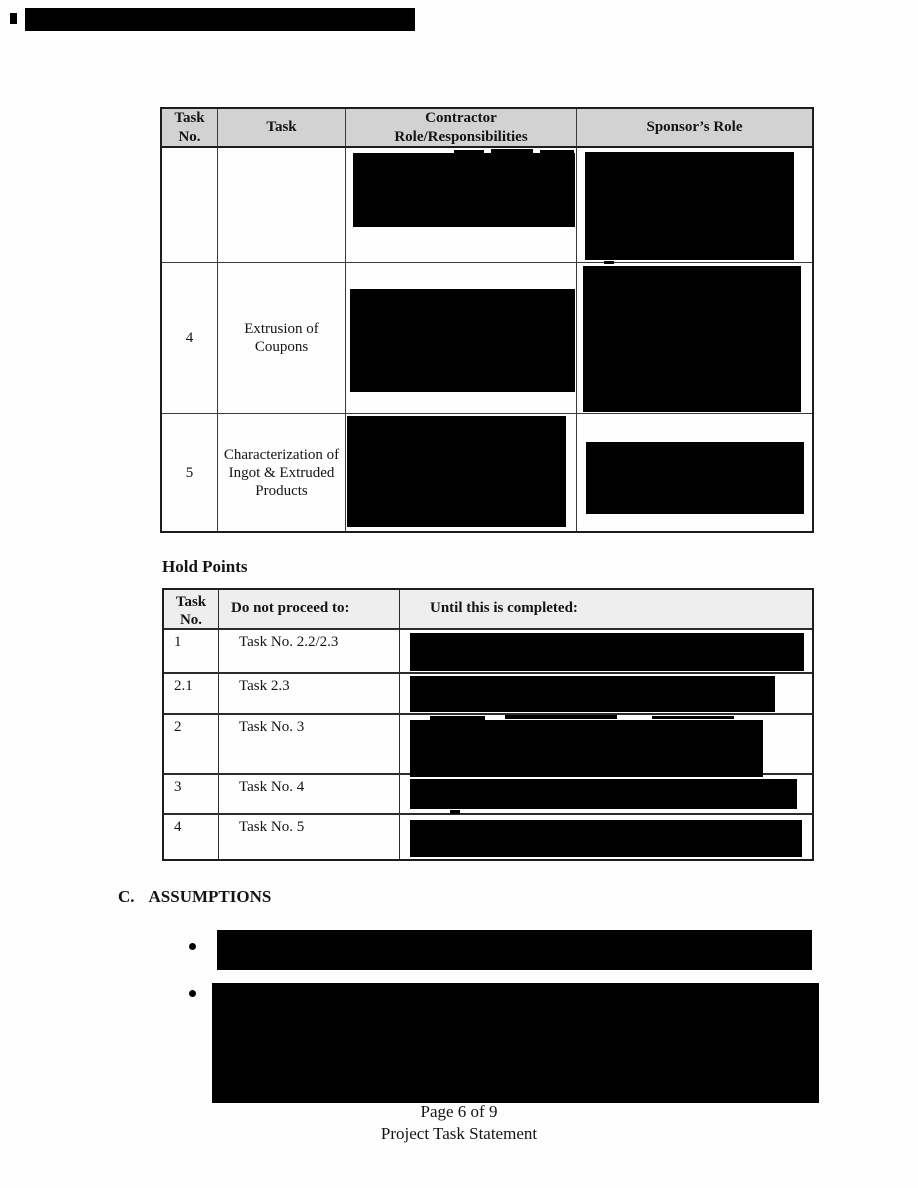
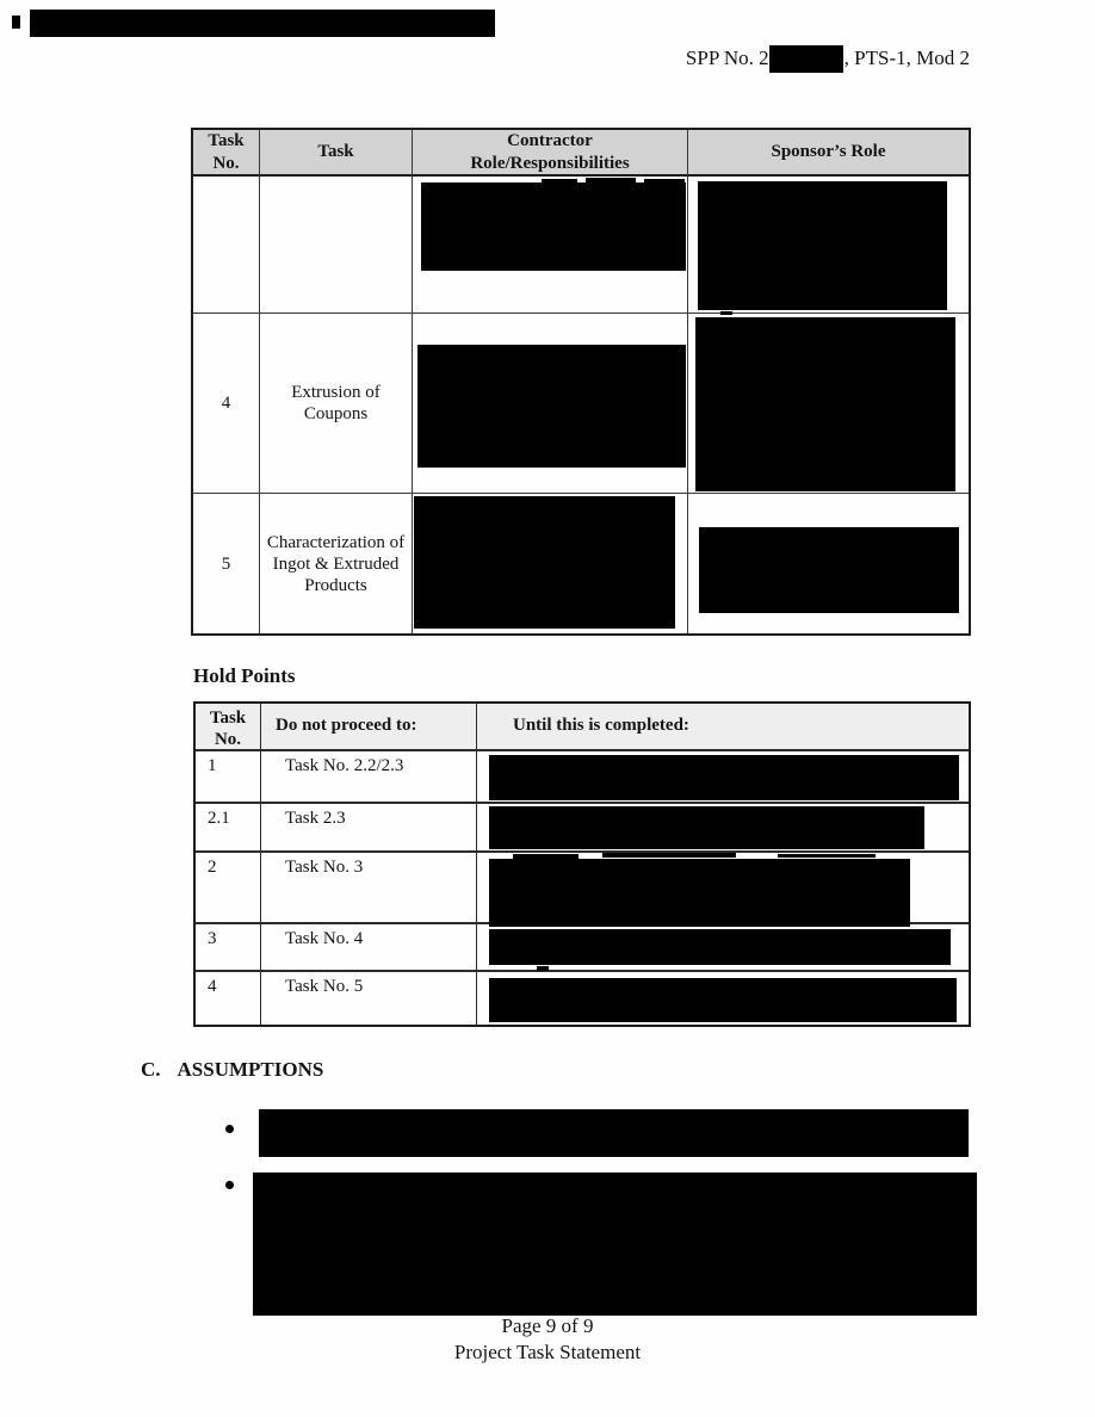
+ SPP No. 2
+ , PTS-1, Mod 2
  Task
  No.
  Task
  Contractor
  Role/Responsibilities
  Sponsor’s Role
  4
  Extrusion of Coupons
  5
  Characterization of Ingot & Extruded Products
  Hold Points
  Task
  No.
  Do not proceed to:
  Until this is completed:
  1
  Task No. 2.2/2.3
  2.1
  Task 2.3
  2
  Task No. 3
  3
  Task No. 4
  4
  Task No. 5
  C. ASSUMPTIONS
- Page 6 of 9
+ Page 9 of 9
  Project Task Statement
